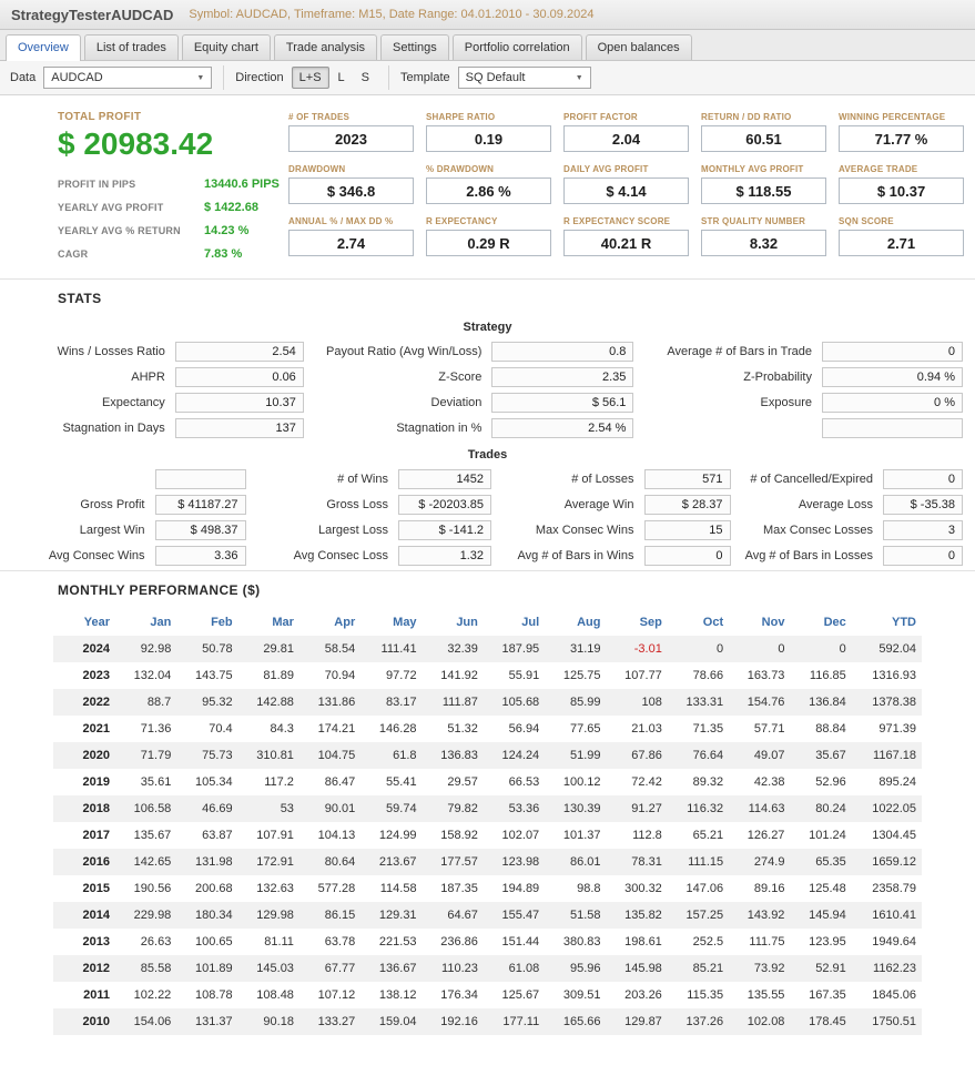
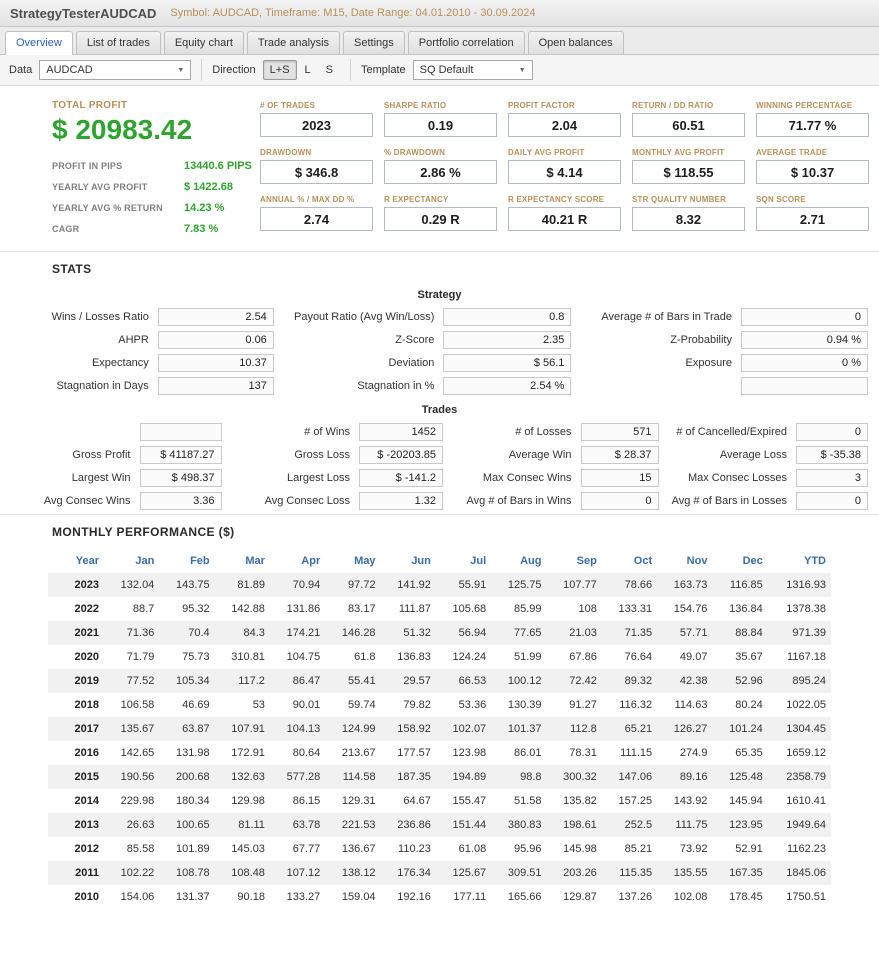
  StrategyTesterAUDCAD
  Symbol: AUDCAD, Timeframe: M15, Date Range: 04.01.2010 - 30.09.2024
  Overview
  List of trades
  Equity chart
  Trade analysis
  Settings
  Portfolio correlation
  Open balances
  Data
  AUDCAD
  Direction
  L+S
  L
  S
  Template
  SQ Default
  TOTAL PROFIT
  $ 20983.42
  PROFIT IN PIPS
  13440.6 PIPS
  YEARLY AVG PROFIT
  $ 1422.68
  YEARLY AVG % RETURN
  14.23 %
  CAGR
  7.83 %
  # OF TRADES
  2023
  SHARPE RATIO
  0.19
  PROFIT FACTOR
  2.04
  RETURN / DD RATIO
  60.51
  WINNING PERCENTAGE
  71.77 %
  DRAWDOWN
  $ 346.8
  % DRAWDOWN
  2.86 %
  DAILY AVG PROFIT
  $ 4.14
  MONTHLY AVG PROFIT
  $ 118.55
  AVERAGE TRADE
  $ 10.37
  ANNUAL % / MAX DD %
  2.74
  R EXPECTANCY
  0.29 R
  R EXPECTANCY SCORE
  40.21 R
  STR QUALITY NUMBER
  8.32
  SQN SCORE
  2.71
  STATS
  Strategy
  Wins / Losses Ratio
  2.54
  Payout Ratio (Avg Win/Loss)
  0.8
  Average # of Bars in Trade
  0
  AHPR
  0.06
  Z-Score
  2.35
  Z-Probability
  0.94 %
  Expectancy
  10.37
  Deviation
  $ 56.1
  Exposure
  0 %
  Stagnation in Days
  137
  Stagnation in %
  2.54 %
  Trades
  # of Wins
  1452
  # of Losses
  571
  # of Cancelled/Expired
  0
  Gross Profit
  $ 41187.27
  Gross Loss
  $ -20203.85
  Average Win
  $ 28.37
  Average Loss
  $ -35.38
  Largest Win
  $ 498.37
  Largest Loss
  $ -141.2
  Max Consec Wins
  15
  Max Consec Losses
  3
  Avg Consec Wins
  3.36
  Avg Consec Loss
  1.32
  Avg # of Bars in Wins
  0
  Avg # of Bars in Losses
  0
  MONTHLY PERFORMANCE ($)
  Year	Jan	Feb	Mar	Apr	May	Jun	Jul	Aug	Sep	Oct	Nov	Dec	YTD
- 2024	92.98	50.78	29.81	58.54	111.41	32.39	187.95	31.19	-3.01	0	0	0	592.04
  2023	132.04	143.75	81.89	70.94	97.72	141.92	55.91	125.75	107.77	78.66	163.73	116.85	1316.93
  2022	88.7	95.32	142.88	131.86	83.17	111.87	105.68	85.99	108	133.31	154.76	136.84	1378.38
  2021	71.36	70.4	84.3	174.21	146.28	51.32	56.94	77.65	21.03	71.35	57.71	88.84	971.39
  2020	71.79	75.73	310.81	104.75	61.8	136.83	124.24	51.99	67.86	76.64	49.07	35.67	1167.18
- 2019	35.61	105.34	117.2	86.47	55.41	29.57	66.53	100.12	72.42	89.32	42.38	52.96	895.24
+ 2019	77.52	105.34	117.2	86.47	55.41	29.57	66.53	100.12	72.42	89.32	42.38	52.96	895.24
  2018	106.58	46.69	53	90.01	59.74	79.82	53.36	130.39	91.27	116.32	114.63	80.24	1022.05
  2017	135.67	63.87	107.91	104.13	124.99	158.92	102.07	101.37	112.8	65.21	126.27	101.24	1304.45
  2016	142.65	131.98	172.91	80.64	213.67	177.57	123.98	86.01	78.31	111.15	274.9	65.35	1659.12
  2015	190.56	200.68	132.63	577.28	114.58	187.35	194.89	98.8	300.32	147.06	89.16	125.48	2358.79
  2014	229.98	180.34	129.98	86.15	129.31	64.67	155.47	51.58	135.82	157.25	143.92	145.94	1610.41
  2013	26.63	100.65	81.11	63.78	221.53	236.86	151.44	380.83	198.61	252.5	111.75	123.95	1949.64
  2012	85.58	101.89	145.03	67.77	136.67	110.23	61.08	95.96	145.98	85.21	73.92	52.91	1162.23
  2011	102.22	108.78	108.48	107.12	138.12	176.34	125.67	309.51	203.26	115.35	135.55	167.35	1845.06
  2010	154.06	131.37	90.18	133.27	159.04	192.16	177.11	165.66	129.87	137.26	102.08	178.45	1750.51
